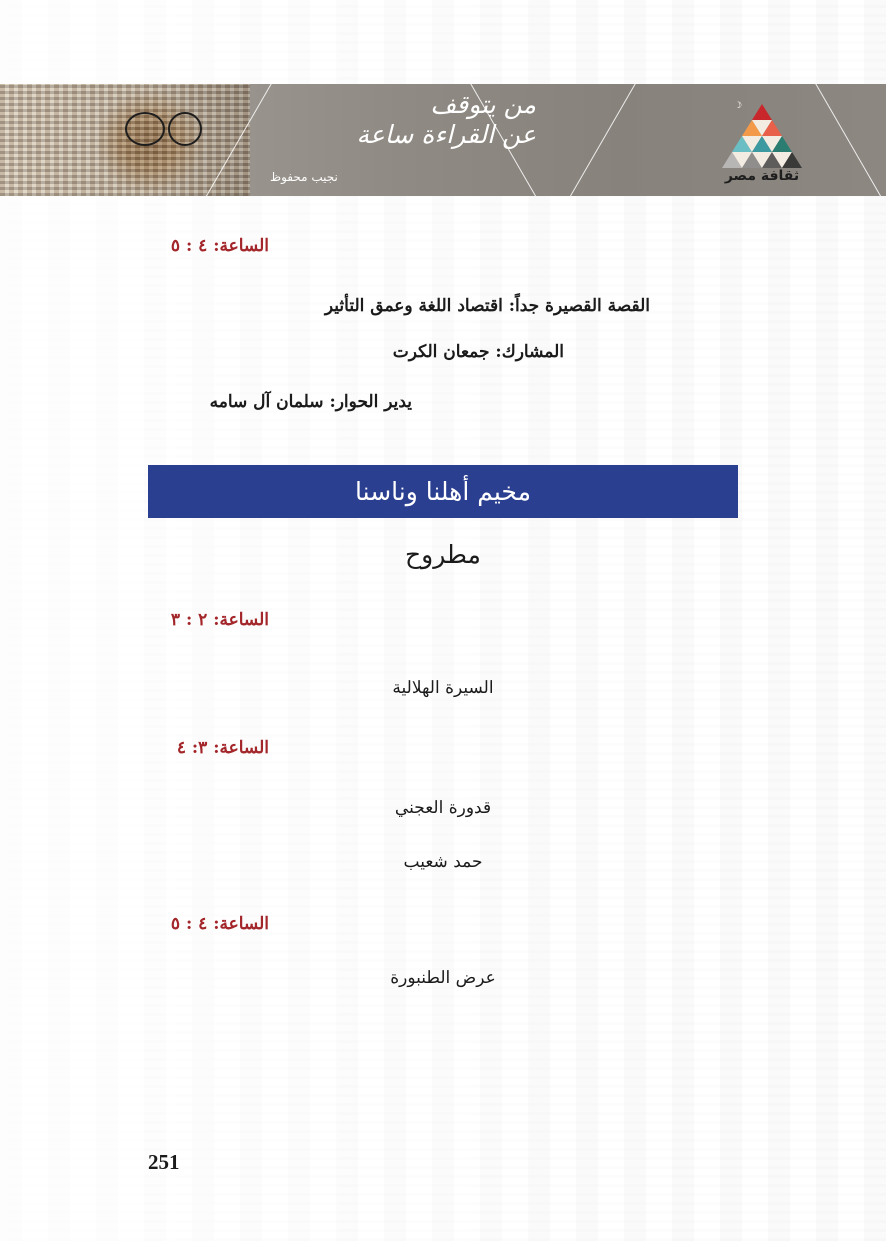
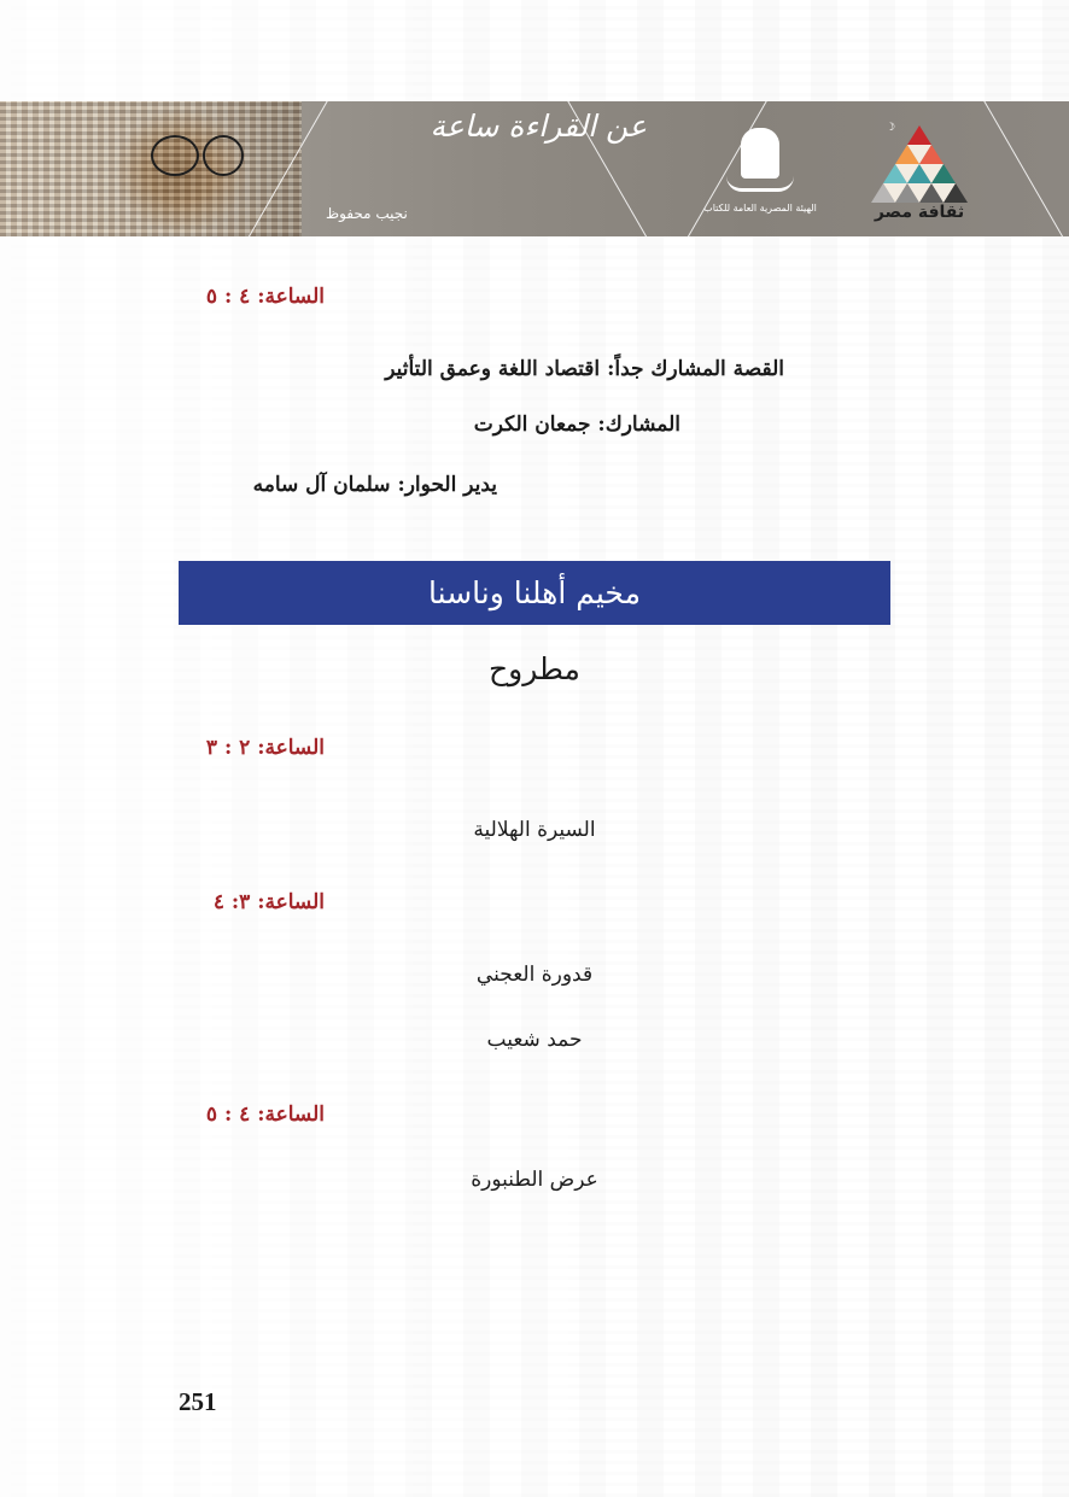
- من يتوقف
  عن القراءة ساعة
  نجيب محفوظ
+ الهيئة المصرية العامة للكتاب
  ☽
  ثقافة مصر
  الساعة: ٤ : ٥
- القصة القصيرة جداً: اقتصاد اللغة وعمق التأثير
+ القصة المشارك جداً: اقتصاد اللغة وعمق التأثير
  المشارك: جمعان الكرت
  يدير الحوار: سلمان آل سامه
  مخيم أهلنا وناسنا
  مطروح
  الساعة: ٢ : ٣
  السيرة الهلالية
  الساعة: ٣: ٤
  قدورة العجني
  حمد شعيب
  الساعة: ٤ : ٥
  عرض الطنبورة
  251
